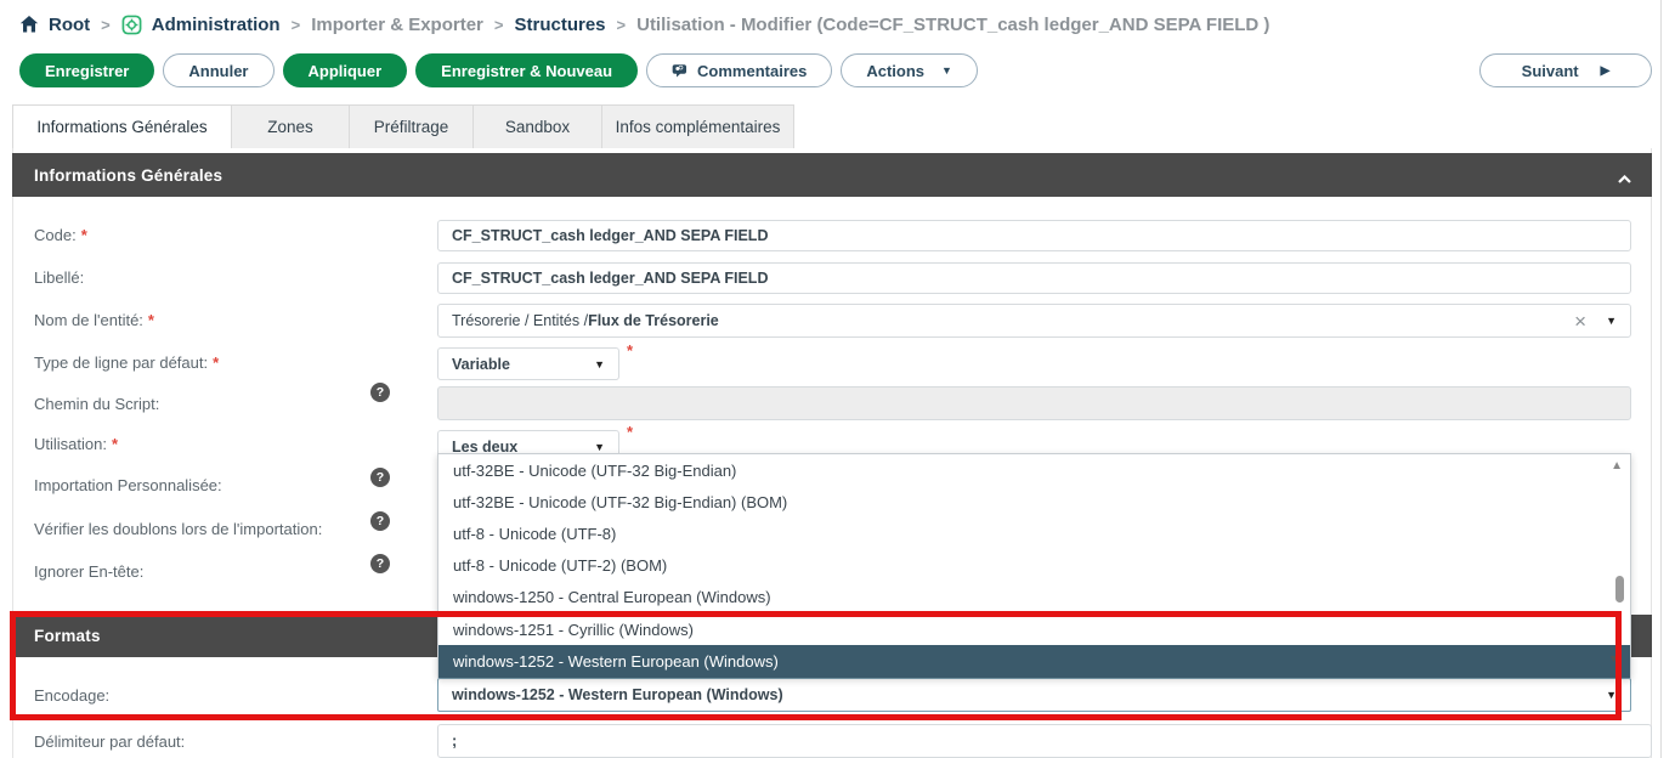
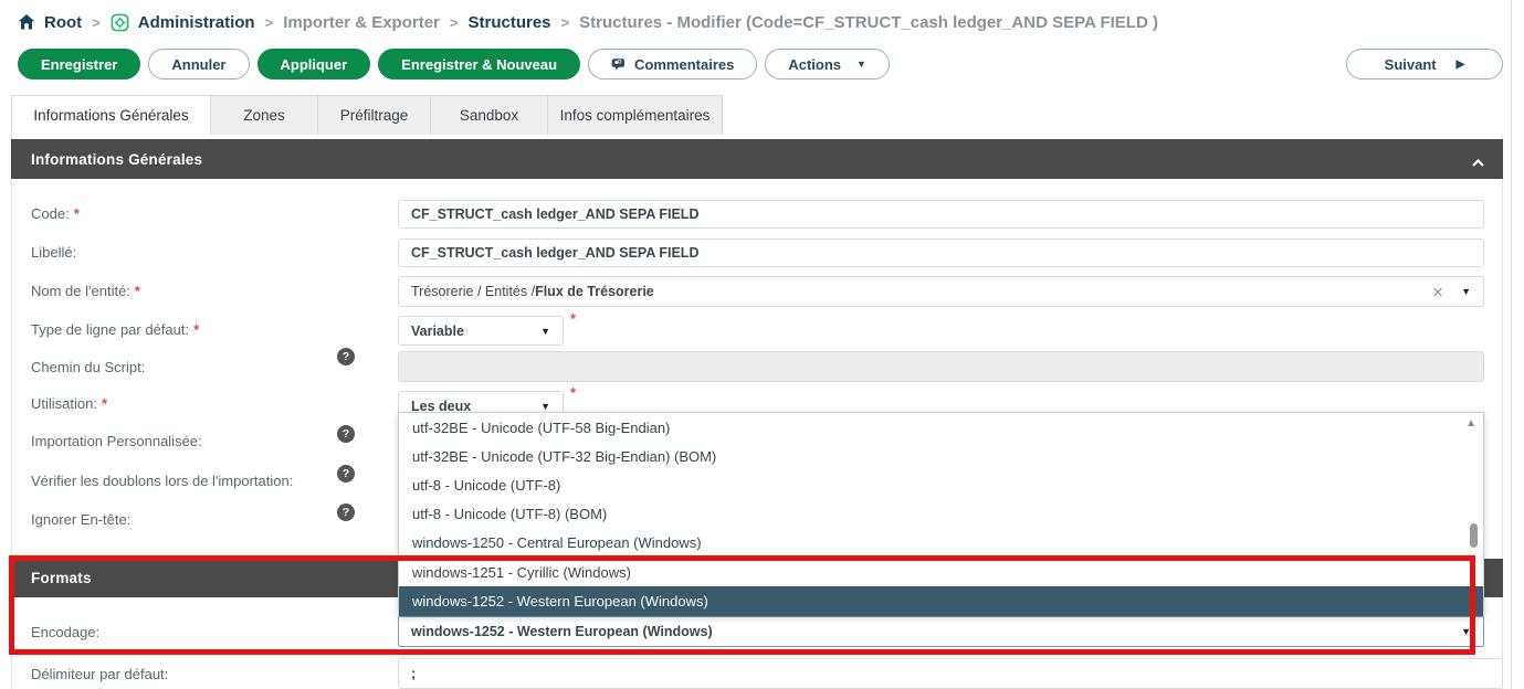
  Root
  >
  Administration
  >
  Importer & Exporter
  >
  Structures
  >
- Utilisation - Modifier (Code=CF_STRUCT_cash ledger_AND SEPA FIELD )
+ Structures - Modifier (Code=CF_STRUCT_cash ledger_AND SEPA FIELD )
  Enregistrer
  Annuler
  Appliquer
  Enregistrer & Nouveau
  Commentaires
  Actions
  ▼
  Suivant
  ▶
  Informations Générales
  Zones
  Préfiltrage
  Sandbox
  Infos complémentaires
  Informations Générales
  Code: *
  CF_STRUCT_cash ledger_AND SEPA FIELD
  Libellé:
  CF_STRUCT_cash ledger_AND SEPA FIELD
  Nom de l'entité: *
  Trésorerie / Entités /
  Flux de Trésorerie
  ×
  ▼
  Type de ligne par défaut: *
  Variable
  ▼
  *
  ?
  Chemin du Script:
  Utilisation: *
  Les deux
  ▼
  *
  ?
  Importation Personnalisée:
  ?
  Vérifier les doublons lors de l'importation:
  ?
  Ignorer En-tête:
  Formats
  Encodage:
  windows-1252 - Western European (Windows)
  ▼
  Délimiteur par défaut:
  ;
- utf-32BE - Unicode (UTF-32 Big-Endian)
+ utf-32BE - Unicode (UTF-58 Big-Endian)
  utf-32BE - Unicode (UTF-32 Big-Endian) (BOM)
  utf-8 - Unicode (UTF-8)
- utf-8 - Unicode (UTF-2) (BOM)
+ utf-8 - Unicode (UTF-8) (BOM)
  windows-1250 - Central European (Windows)
  windows-1251 - Cyrillic (Windows)
  windows-1252 - Western European (Windows)
  ▲
  ▼
